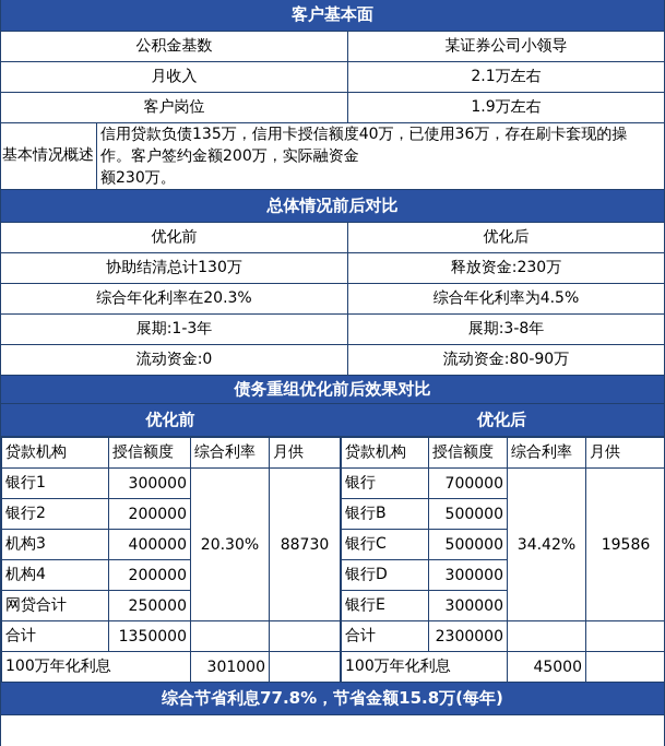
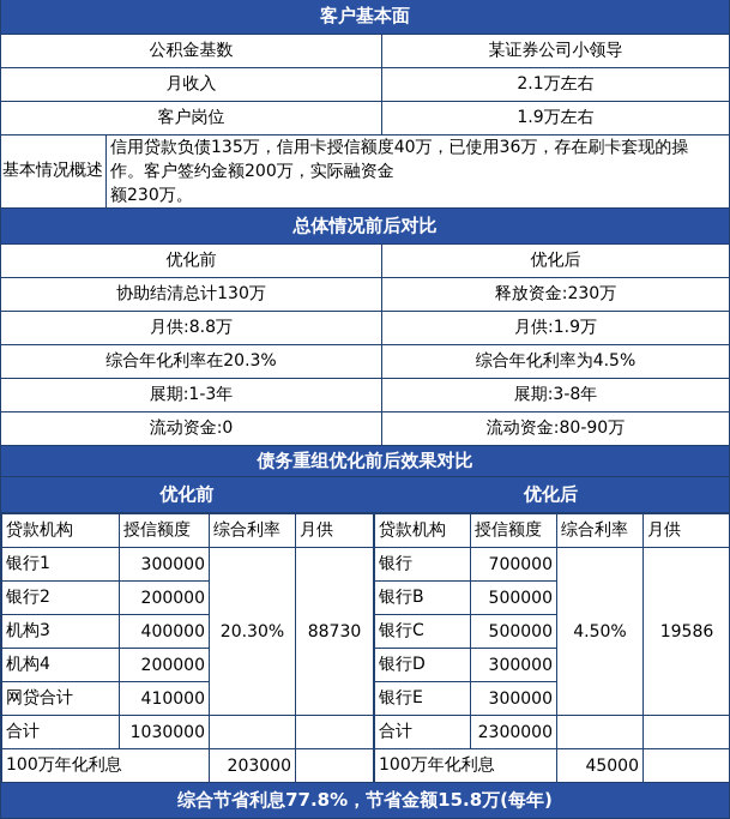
  客户基本面
  公积金基数
  某证券公司小领导
  月收入
  2.1万左右
  客户岗位
  1.9万左右
  基本情况概述
  信用贷款负债135万，信用卡授信额度40万，已使用36万，存在刷卡套现的操
  作。客户签约金额200万，实际融资金
  额230万。
  总体情况前后对比
  优化前
  优化后
  协助结清总计130万
  释放资金:230万
+ 月供:8.8万
+ 月供:1.9万
  综合年化利率在20.3%
  综合年化利率为4.5%
  展期:1-3年
  展期:3-8年
  流动资金:0
  流动资金:80-90万
  债务重组优化前后效果对比
  优化前
  优化后
  贷款机构	授信额度	综合利率	月供
  银行1	300000	20.30%	88730
  银行2	200000
  机构3	400000
  机构4	200000
- 网贷合计	250000
+ 网贷合计	410000
- 合计	1350000
+ 合计	1030000
- 100万年化利息	301000
+ 100万年化利息	203000
  贷款机构	授信额度	综合利率	月供
- 银行	700000	34.42%	19586
+ 银行	700000	4.50%	19586
  银行B	500000
  银行C	500000
  银行D	300000
  银行E	300000
  合计	2300000
  100万年化利息	45000
  综合节省利息77.8%，节省金额15.8万(每年)
